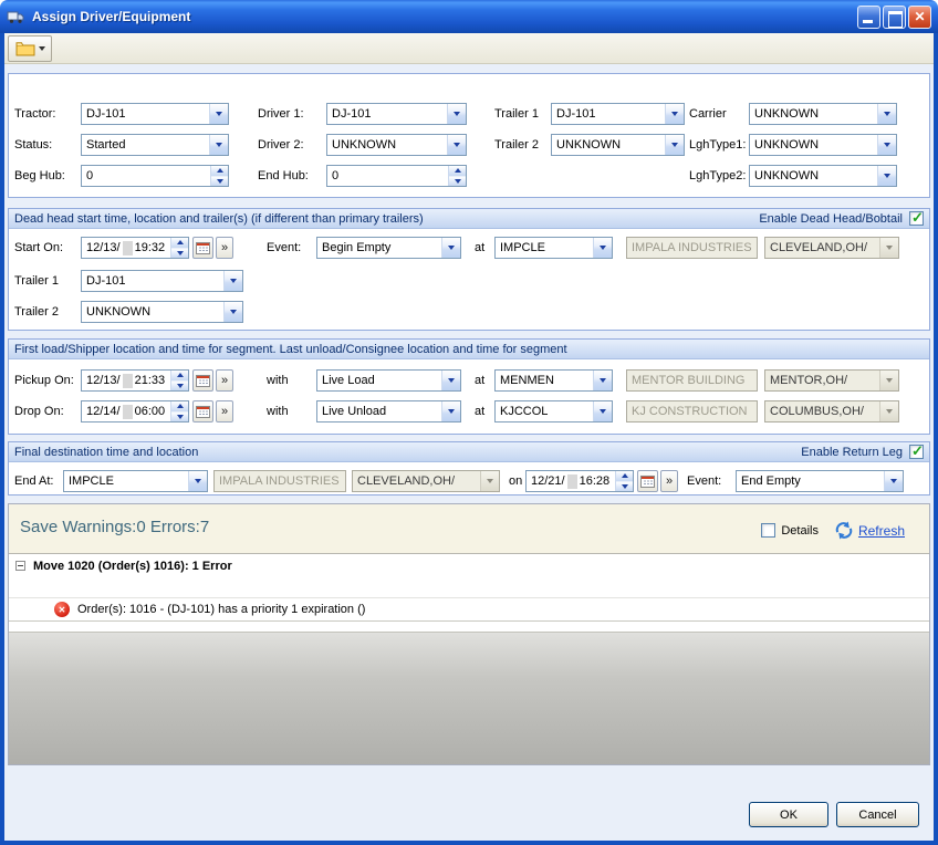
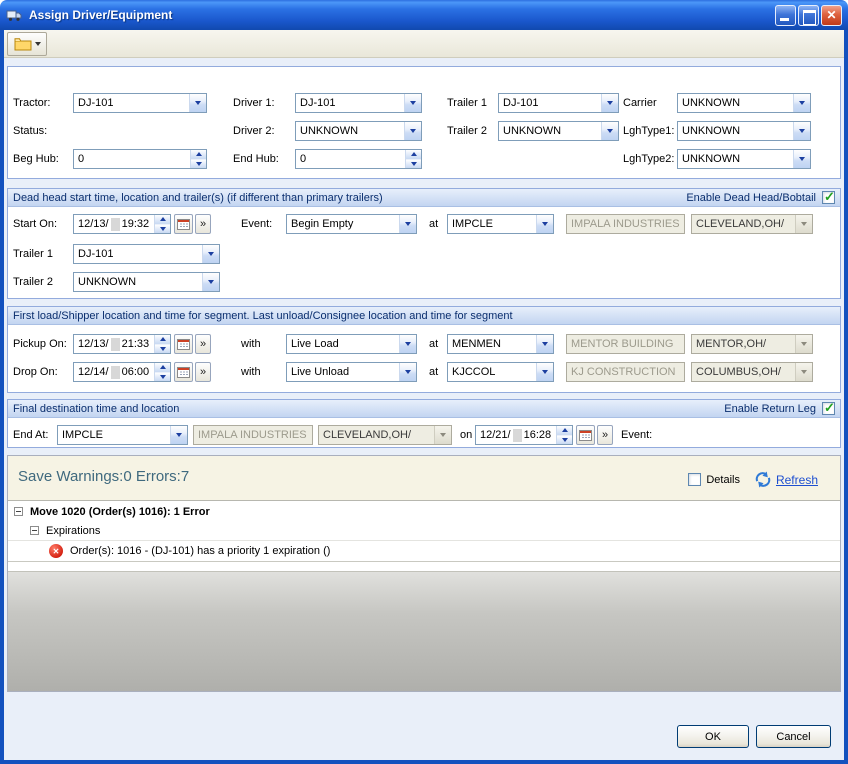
  Assign Driver/Equipment
  Tractor:
  DJ-101
  Driver 1:
  DJ-101
  Trailer 1
  DJ-101
  Carrier
  UNKNOWN
  Status:
- Started
  Driver 2:
  UNKNOWN
  Trailer 2
  UNKNOWN
  LghType1:
  UNKNOWN
  Beg Hub:
  0
  End Hub:
  0
  LghType2:
  UNKNOWN
  Dead head start time, location and trailer(s) (if different than primary trailers)
  Enable Dead Head/Bobtail
  Start On:
  12/13/
  19:32
  Event:
  Begin Empty
  at
  IMPCLE
  IMPALA INDUSTRIES
  CLEVELAND,OH/
  Trailer 1
  DJ-101
  Trailer 2
  UNKNOWN
  First load/Shipper location and time for segment. Last unload/Consignee location and time for segment
  Pickup On:
  12/13/
  21:33
  with
  Live Load
  at
  MENMEN
  MENTOR BUILDING
  MENTOR,OH/
  Drop On:
  12/14/
  06:00
  with
  Live Unload
  at
  KJCCOL
  KJ CONSTRUCTION
  COLUMBUS,OH/
  Final destination time and location
  Enable Return Leg
  End At:
  IMPCLE
  IMPALA INDUSTRIES
  CLEVELAND,OH/
  on
  12/21/
  16:28
  Event:
- End Empty
  Save Warnings:0 Errors:7
  Details
  Refresh
  Move 1020 (Order(s) 1016): 1 Error
+ Expirations
  Order(s): 1016 - (DJ-101) has a priority 1 expiration ()
  OK
  Cancel
